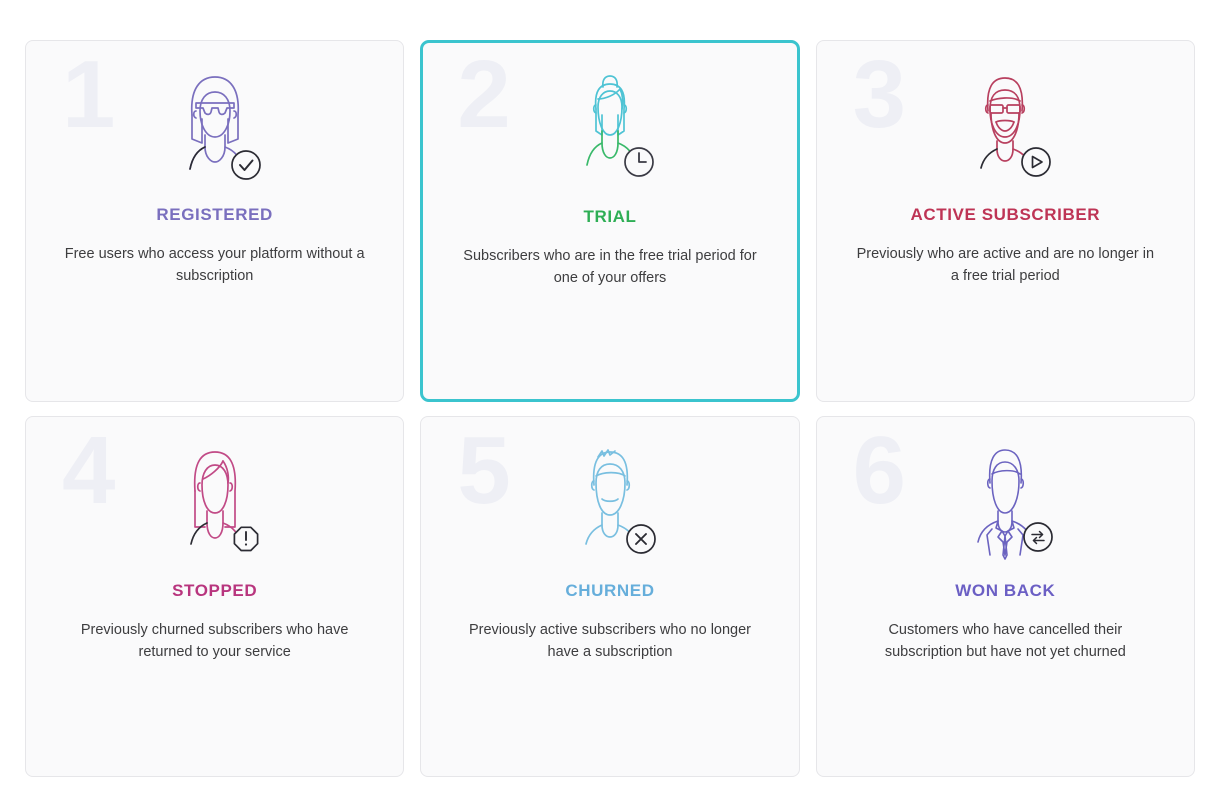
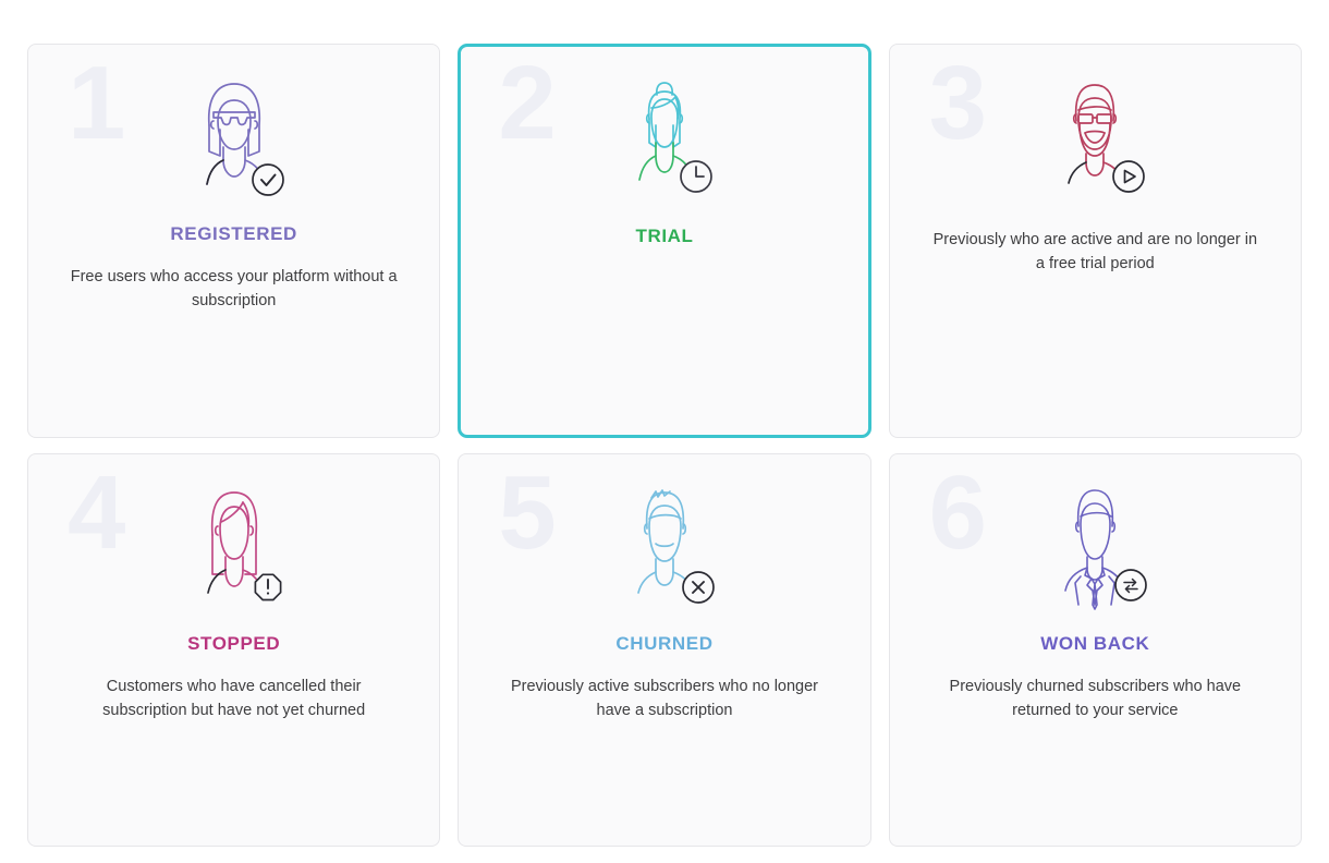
  REGISTERED
  Free users who access your platform without a subscription
  2
  TRIAL
- Subscribers who are in the free trial period for one of your offers
- ACTIVE SUBSCRIBER
  Previously who are active and are no longer in a free trial period
  STOPPED
- Previously churned subscribers who have returned to your service
+ Customers who have cancelled their subscription but have not yet churned
  CHURNED
  Previously active subscribers who no longer have a subscription
  WON BACK
- Customers who have cancelled their subscription but have not yet churned
+ Previously churned subscribers who have returned to your service
